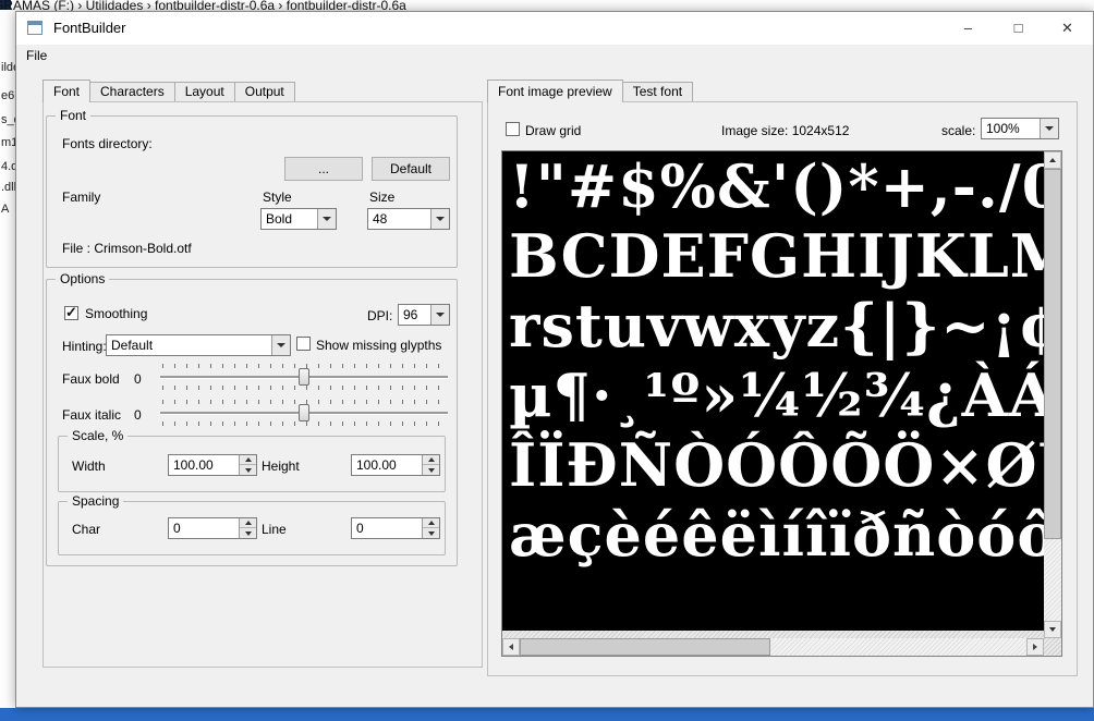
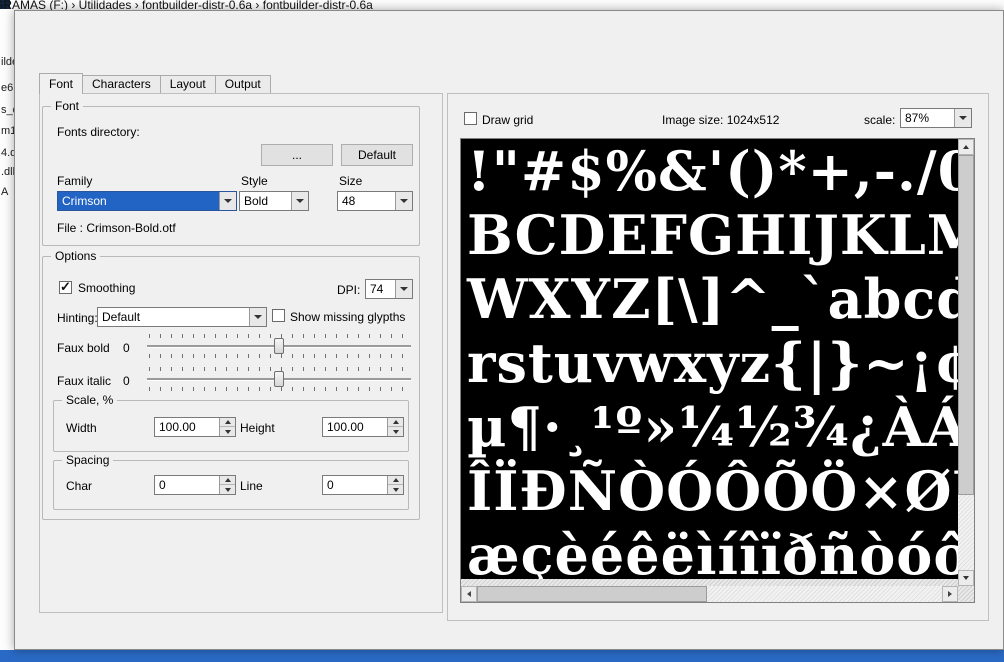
  RAMAS (F:) › Utilidades › fontbuilder-distr-0.6a › fontbuilder-distr-0.6a
  ild
  .dl
  A
- FontBuilder
- –
- □
- ✕
- File
  Font
  Characters
  Layout
  Output
  Font
  Fonts directory:
  ...
  Default
  Family
  Style
  Size
+ Crimson
  Bold
  48
  File : Crimson-Bold.otf
  Options
  Smoothing
  DPI:
- 96
+ 74
  Hinting
  Default
  Show missing glypths
  Faux bold
  0
  Faux italic
  0
  Scale, %
  Width
  100.00
  Height
  100.00
  Spacing
  Char
  0
  Line
  0
- Font image preview
- Test font
  Draw grid
  Image size: 1024x512
  scale:
- 100%
+ 87%
  !"#$%&'()*+,-./0
  BCDEFGHIJKL
+ WXYZ[\]^_`abcd
  rstuvwxyz{|}~¡¢
  µ¶·¸¹º»¼½¾¿ÀÁ
  ÎÏÐÑÒÓÔÕÖ×Ø
  æçèéêëìíîïðñòóô
